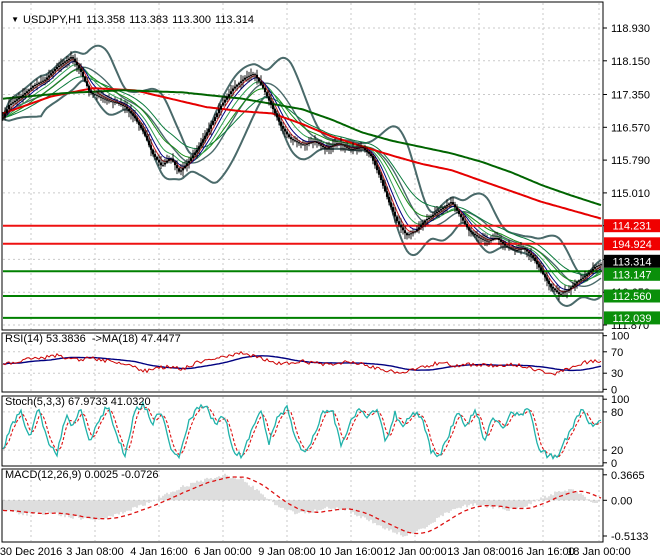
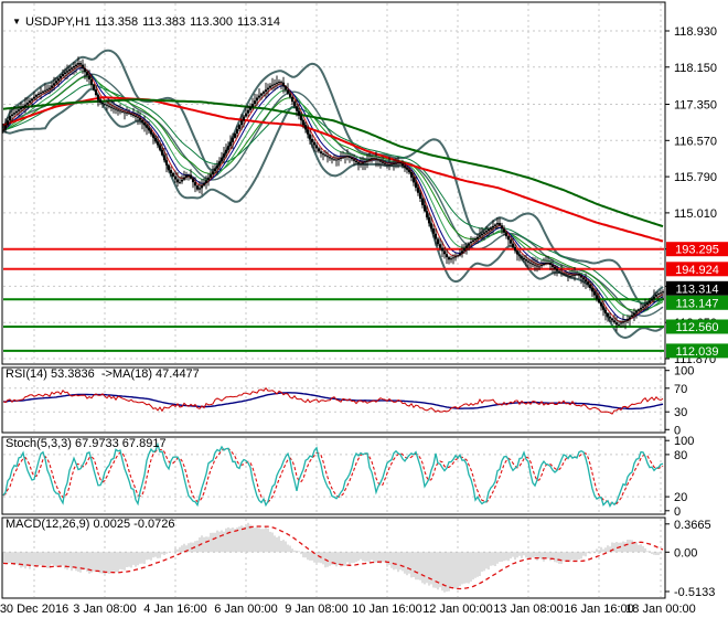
  118.930
  118.150
  117.350
  116.570
  115.790
  115.010
  111.870
- 114.231
+ 193.295
  194.924
  113.314
  113.147
  112.560
  112.039
  100
  70
  30
  0
  100
  80
  20
  0
  0.3665
  0.00
  -0.5133
  30 Dec 2016
  3 Jan 08:00
  4 Jan 16:00
  6 Jan 00:00
  9 Jan 08:00
  10 Jan 16:00
  12 Jan 00:00
  13 Jan 08:00
  16 Jan 16:00
  18 Jan 00:00
  ▼ USDJPY,H1 113.358 113.383 113.300 113.314
  RSI(14) 53.3836 ->MA(18) 47.4477
- Stoch(5,3,3) 67.9733 41.0320
+ Stoch(5,3,3) 67.9733 67.8917
  MACD(12,26,9) 0.0025 -0.0726
